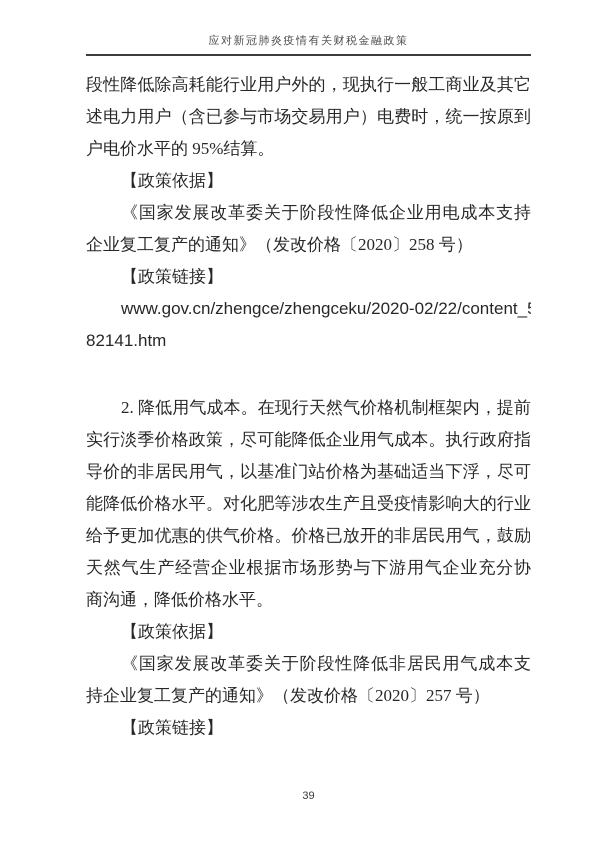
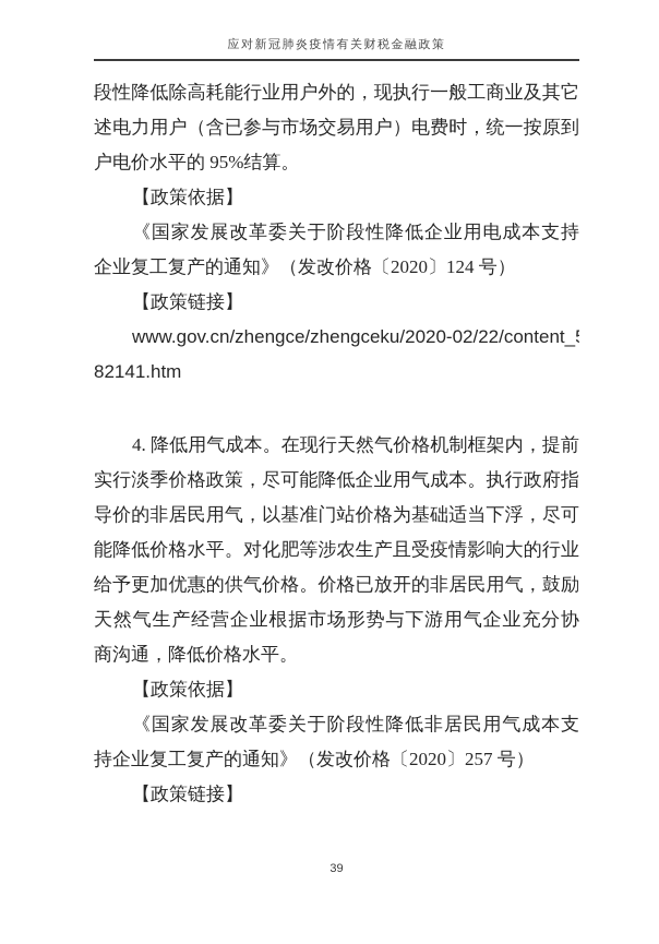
  应对新冠肺炎疫情有关财税金融政策
  段性降低除高耗能行业用户外的，现执行一般工商业及其它
  述电力用户（含已参与市场交易用户）电费时，统一按原到
  户电价水平的 95%结算。
  【政策依据】
  《国家发展改革委关于阶段性降低企业用电成本支持
- 企业复工复产的通知》（发改价格〔2020〕258 号）
+ 企业复工复产的通知》（发改价格〔2020〕124 号）
  【政策链接】
  www.gov.cn/zhengce/zhengceku/2020-02/22/content_
  82141.htm
- 2. 降低用气成本。在现行天然气价格机制框架内，提前
+ 4. 降低用气成本。在现行天然气价格机制框架内，提前
  实行淡季价格政策，尽可能降低企业用气成本。执行政府指
  导价的非居民用气，以基准门站价格为基础适当下浮，尽可
  能降低价格水平。对化肥等涉农生产且受疫情影响大的行业
  给予更加优惠的供气价格。价格已放开的非居民用气，鼓励
  天然气生产经营企业根据市场形势与下游用气企业充分协
  商沟通，降低价格水平。
  【政策依据】
  《国家发展改革委关于阶段性降低非居民用气成本支
  持企业复工复产的通知》（发改价格〔2020〕257 号）
  【政策链接】
  39
